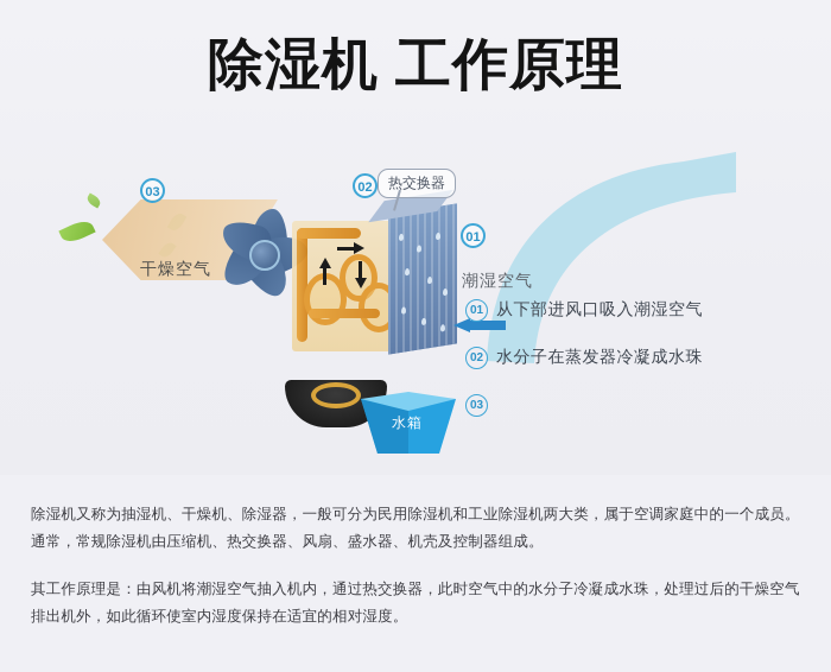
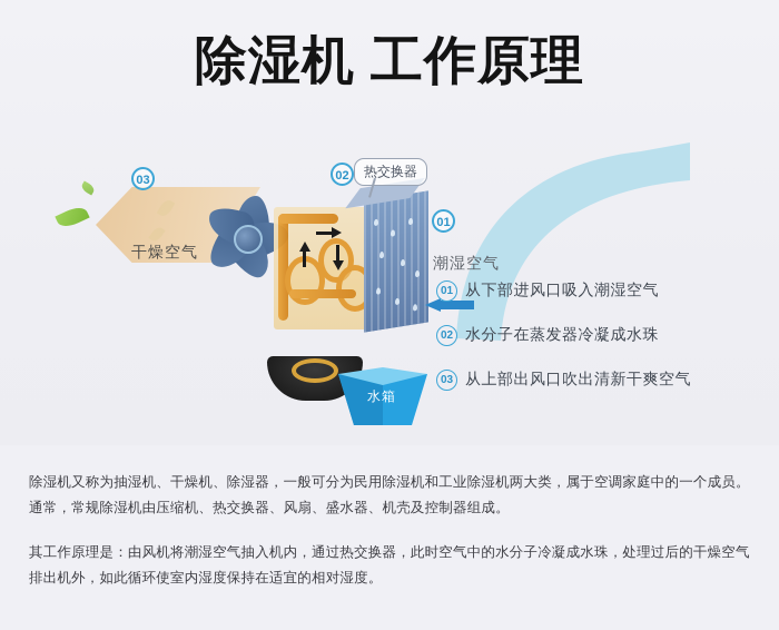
  除湿机 工作原理
  03
  干燥空气
  02
  热交换器
  01
  潮湿空气
  水箱
  01
  从下部进风口吸入潮湿空气
  02
  水分子在蒸发器冷凝成水珠
  03
+ 从上部出风口吹出清新干爽空气
  除湿机又称为抽湿机、干燥机、除湿器，一般可分为民用除湿机和工业除湿机两大类，属于空调家庭中的一个成员。通常，常规除湿机由压缩机、热交换器、风扇、盛水器、机壳及控制器组成。
  其工作原理是：由风机将潮湿空气抽入机内，通过热交换器，此时空气中的水分子冷凝成水珠，处理过后的干燥空气排出机外，如此循环使室内湿度保持在适宜的相对湿度。
